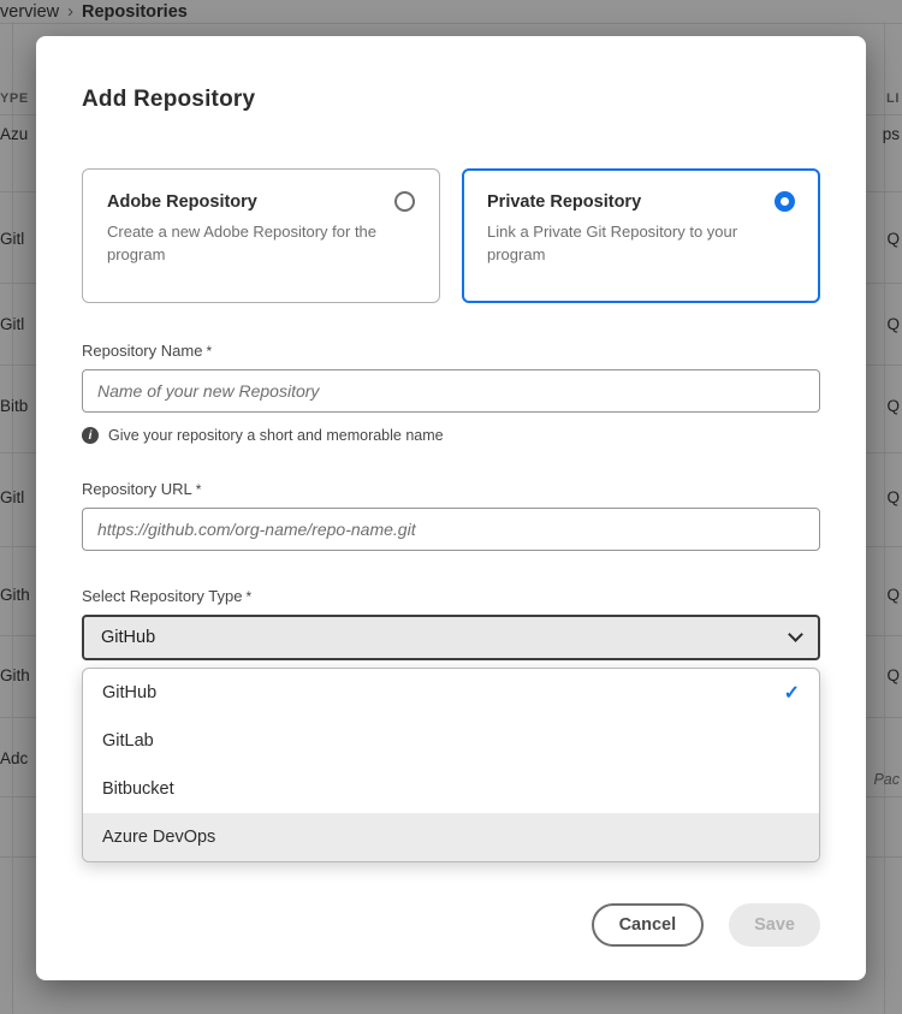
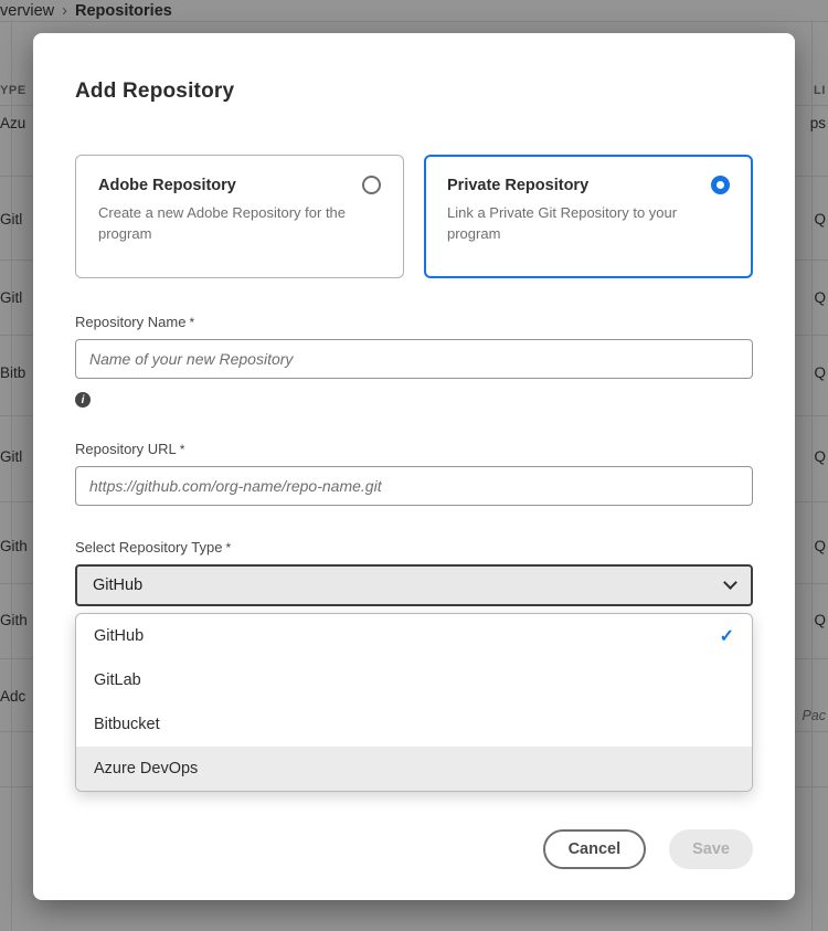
  verview › Repositories
  YPE
  Azu
  Gitl
  Gitl
  Bitb
  Gitl
  Gith
  Gith
  Adc
  LI
  ps
  Q
  Q
  Q
  Q
  Q
  Q
  Pac
  Add Repository
  Adobe Repository
  Create a new Adobe Repository for the program
  Private Repository
  Link a Private Git Repository to your program
  Repository Name *
  Name of your new Repository
  i
- Give your repository a short and memorable name
  Repository URL *
  https://github.com/org-name/repo-name.git
  Select Repository Type *
  GitHub
  GitHub
  ✓
  GitLab
  Bitbucket
  Azure DevOps
  Cancel
  Save
